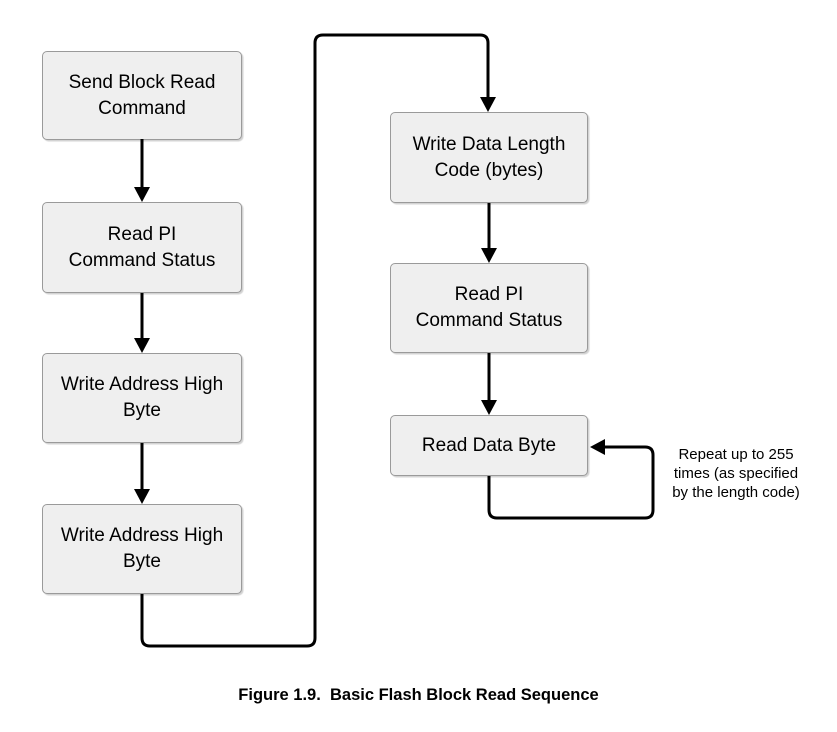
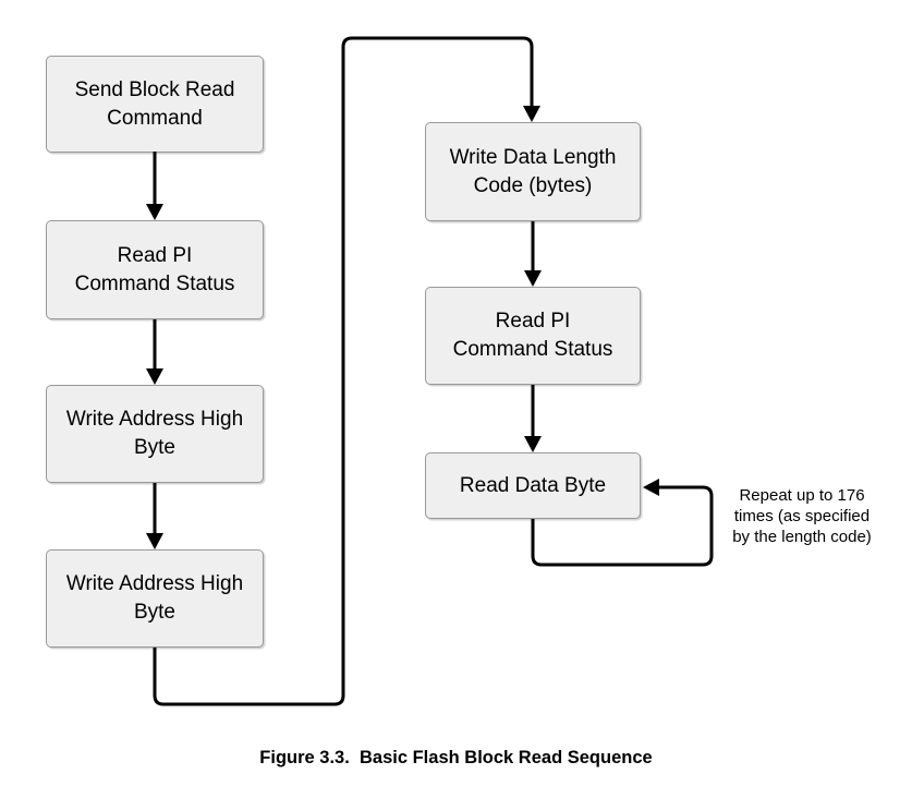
  Send Block Read
  Command
  Read PI
  Command Status
  Write Address High
  Byte
  Write Address High
  Byte
  Write Data Length
  Code (bytes)
  Read PI
  Command Status
  Read Data Byte
- Repeat up to 255
+ Repeat up to 176
  times (as specified
  by the length code)
- Figure 1.9. Basic Flash Block Read Sequence
+ Figure 3.3. Basic Flash Block Read Sequence
